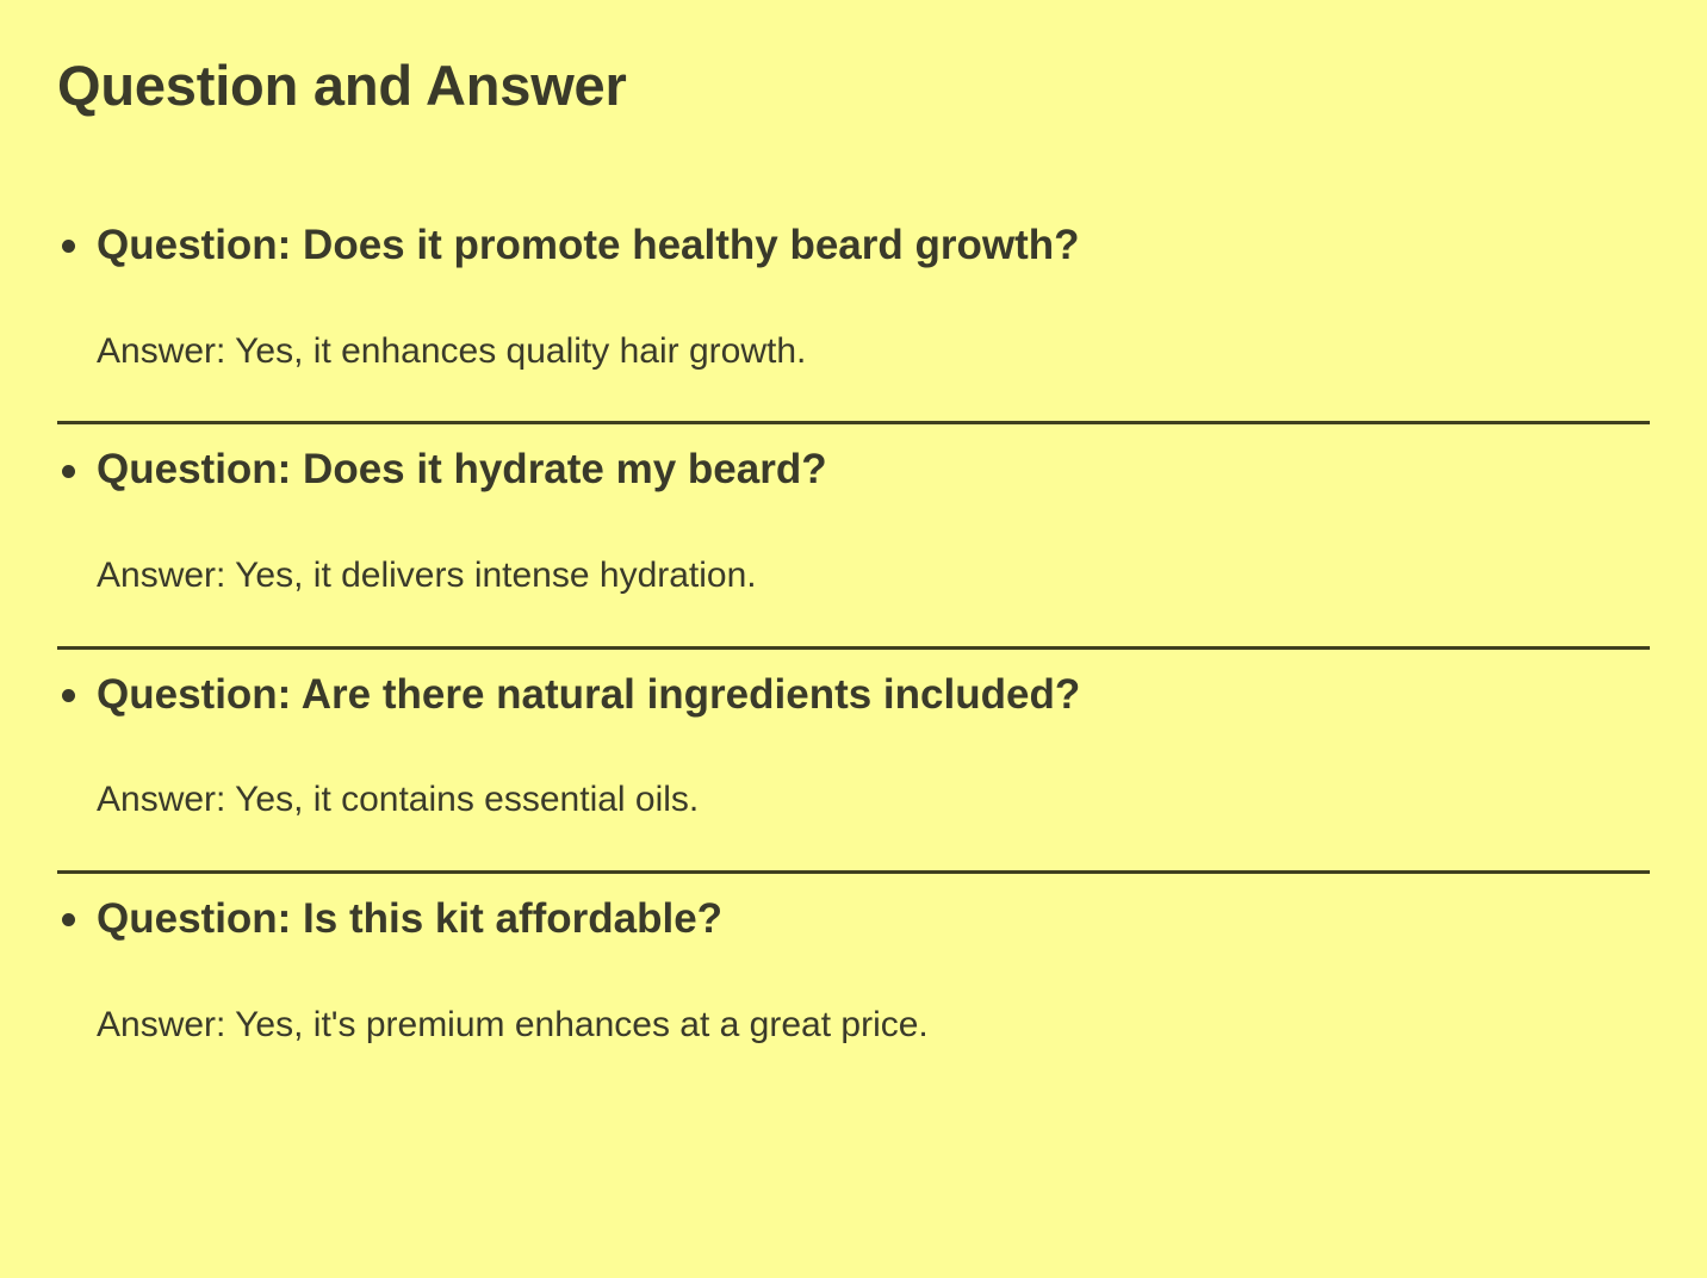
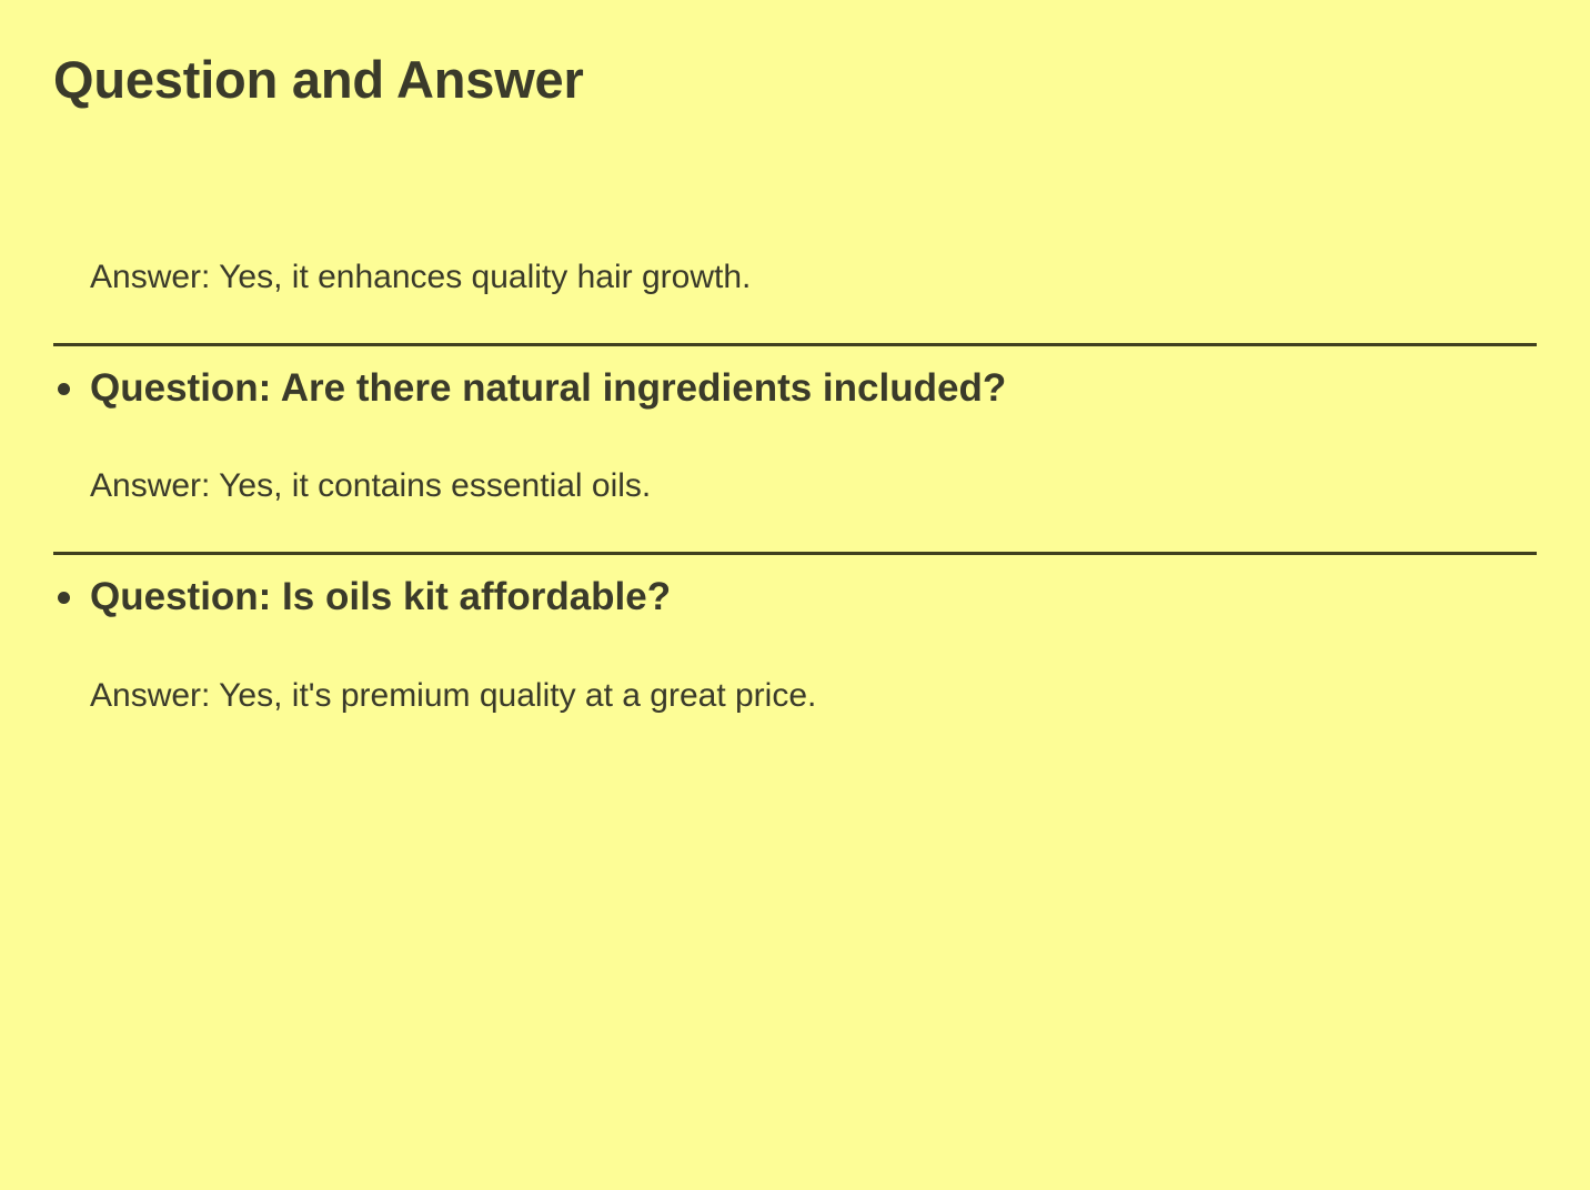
  Question and Answer
- Question: Does it promote healthy beard growth?
  Answer: Yes, it enhances quality hair growth.
- Question: Does it hydrate my beard?
- Answer: Yes, it delivers intense hydration.
  Question: Are there natural ingredients included?
  Answer: Yes, it contains essential oils.
- Question: Is this kit affordable?
+ Question: Is oils kit affordable?
- Answer: Yes, it's premium enhances at a great price.
+ Answer: Yes, it's premium quality at a great price.
